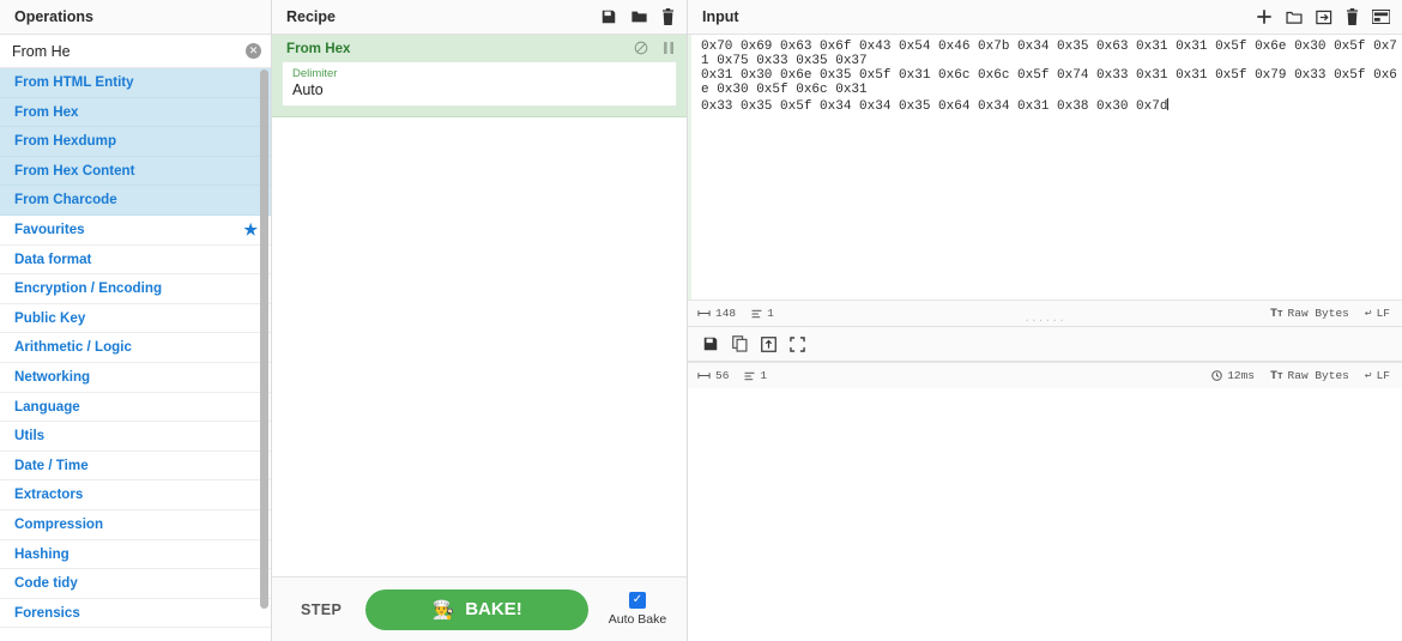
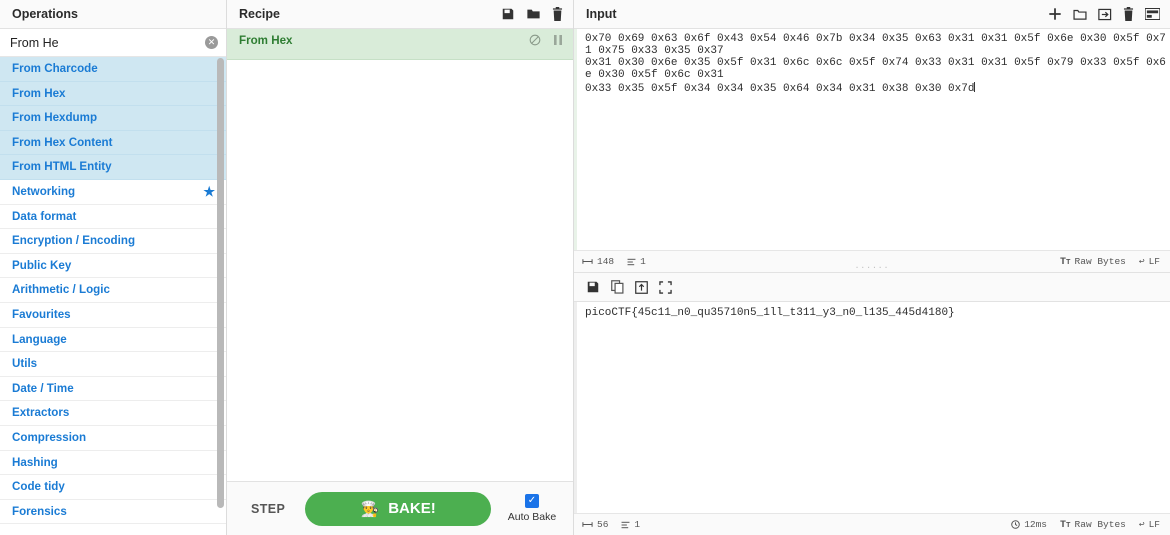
  Operations
  From He
  ✕
- From HTML Entity
+ From Charcode
  From Hex
  From Hexdump
  From Hex Content
- From Charcode
+ From HTML Entity
- Favourites
+ Networking
  ★
  Data format
  Encryption / Encoding
  Public Key
  Arithmetic / Logic
- Networking
+ Favourites
  Language
  Utils
  Date / Time
  Extractors
  Compression
  Hashing
  Code tidy
  Forensics
  Recipe
  From Hex
- Delimiter
- Auto
  STEP
  👨‍🍳
  BAKE!
  ✓
  Auto Bake
  Input
  0x70 0x69 0x63 0x6f 0x43 0x54 0x46 0x7b 0x34 0x35 0x63 0x31 0x31 0x5f 0x6e 0x30 0x5f 0x71 0x75 0x33 0x35 0x37
  0x31 0x30 0x6e 0x35 0x5f 0x31 0x6c 0x6c 0x5f 0x74 0x33 0x31 0x31 0x5f 0x79 0x33 0x5f 0x6e 0x30 0x5f 0x6c 0x31
  0x33 0x35 0x5f 0x34 0x34 0x35 0x64 0x34 0x31 0x38 0x30 0x7d
  148
  1
  TT
  Raw Bytes
  ↩
  LF
  ......
+ picoCTF{45c11_n0_qu35710n5_1ll_t311_y3_n0_l135_445d4180}
  56
  1
  12ms
  TT
  Raw Bytes
  ↩
  LF
